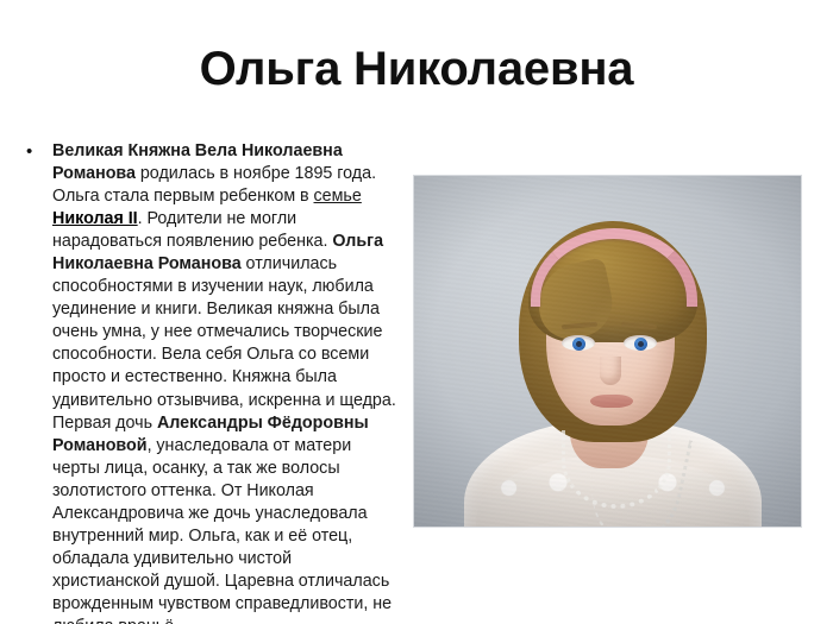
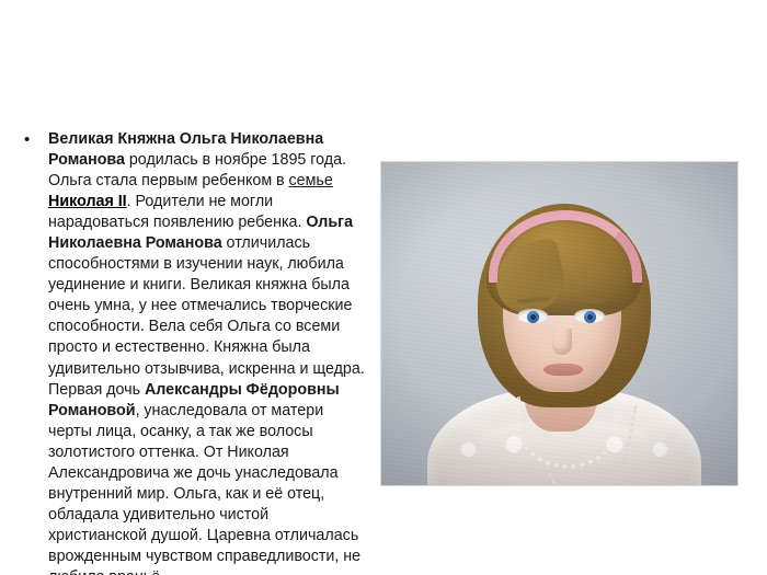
- Ольга Николаевна
  •
- Великая Княжна Вела Николаевна Романова родилась в ноябре 1895 года. Ольга стала первым ребенком в семье Николая II. Родители не могли нарадоваться появлению ребенка. Ольга Николаевна Романова отличилась способностями в изучении наук, любила уединение и книги. Великая княжна была очень умна, у нее отмечались творческие способности. Вела себя Ольга со всеми просто и естественно. Княжна была удивительно отзывчива, искренна и щедра. Первая дочь Александры Фёдоровны Романовой, унаследовала от матери черты лица, осанку, а так же волосы золотистого оттенка. От Николая Александровича же дочь унаследовала внутренний мир. Ольга, как и её отец, обладала удивительно чистой христианской душой. Царевна отличалась врожденным чувством справедливости, не
+ Великая Княжна Ольга Николаевна Романова родилась в ноябре 1895 года. Ольга стала первым ребенком в семье Николая II. Родители не могли нарадоваться появлению ребенка. Ольга Николаевна Романова отличилась способностями в изучении наук, любила уединение и книги. Великая княжна была очень умна, у нее отмечались творческие способности. Вела себя Ольга со всеми просто и естественно. Княжна была удивительно отзывчива, искренна и щедра. Первая дочь Александры Фёдоровны Романовой, унаследовала от матери черты лица, осанку, а так же волосы золотистого оттенка. От Николая Александровича же дочь унаследовала внутренний мир. Ольга, как и её отец, обладала удивительно чистой христианской душой. Царевна отличалась врожденным чувством справедливости, не
